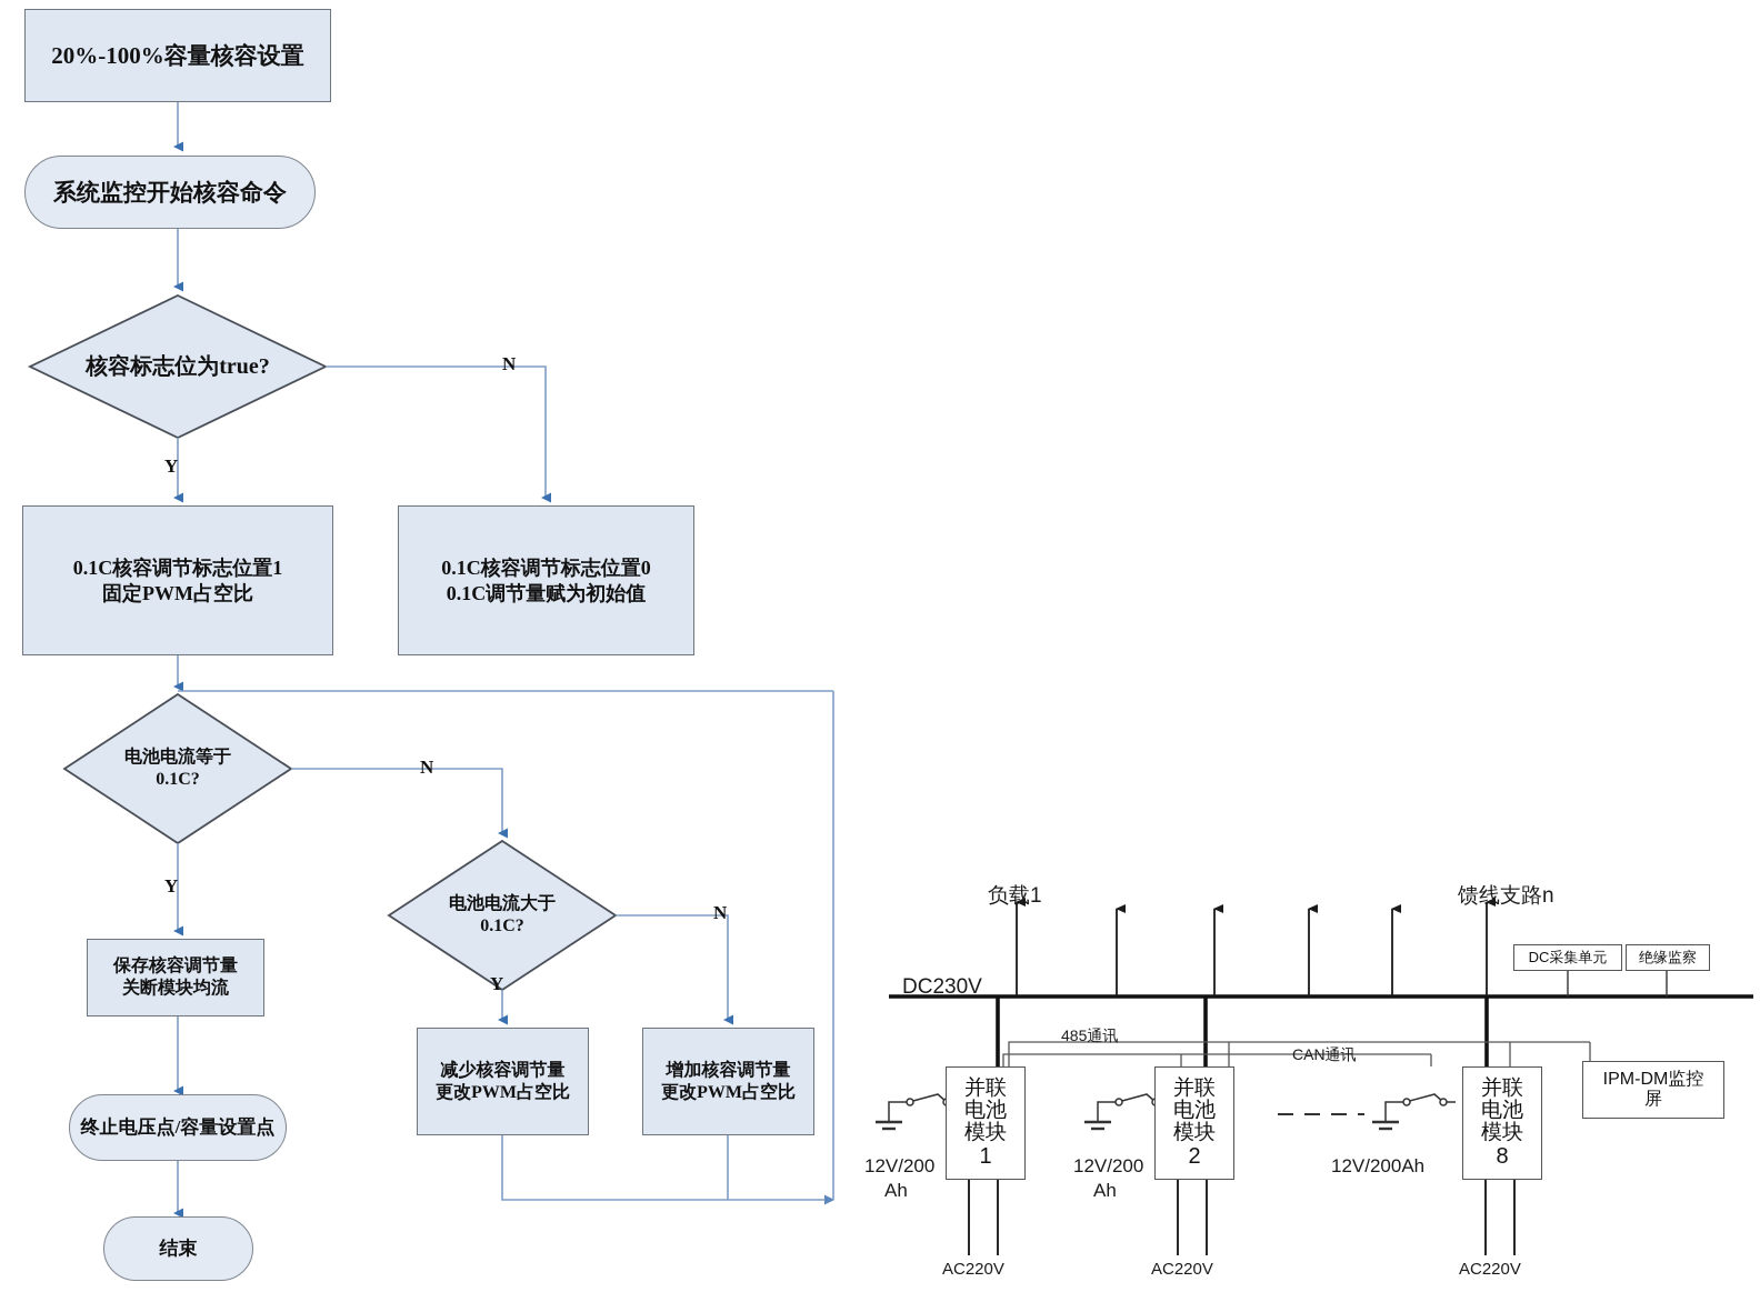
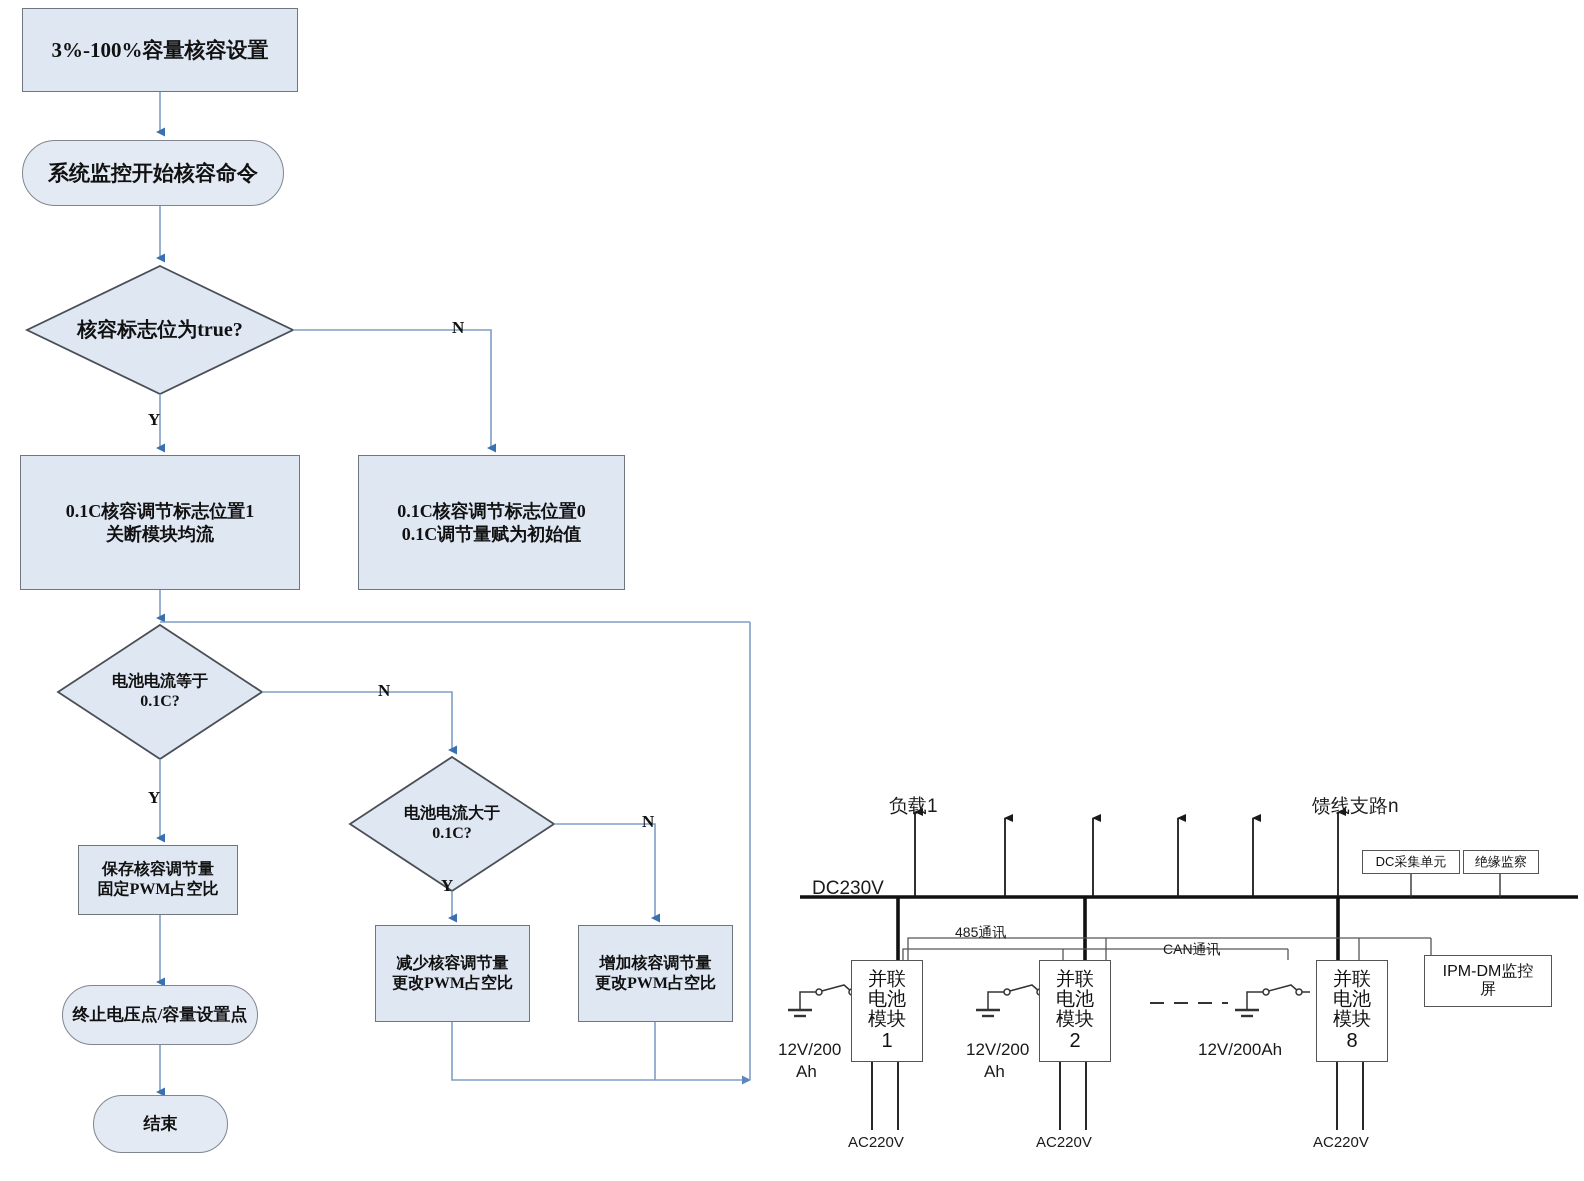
- 20%-100%容量核容设置
+ 3%-100%容量核容设置
  系统监控开始核容命令
  核容标志位为true?
  0.1C核容调节标志位置1
- 固定PWM占空比
+ 关断模块均流
  0.1C核容调节标志位置0
  0.1C调节量赋为初始值
  电池电流等于
  0.1C?
  电池电流大于
  0.1C?
  保存核容调节量
- 关断模块均流
+ 固定PWM占空比
  减少核容调节量
  更改PWM占空比
  增加核容调节量
  更改PWM占空比
  终止电压点/容量设置点
  结束
  N
  Y
  N
  Y
  N
  Y
  负载1
  馈线支路n
  DC230V
  DC采集单元
  绝缘监察
  485通讯
  CAN通讯
  IPM-DM监控
  屏
  并联
  电池
  模块
  1
  并联
  电池
  模块
  2
  并联
  电池
  模块
  8
  12V/200
  Ah
  12V/200
  Ah
  12V/200Ah
  AC220V
  AC220V
  AC220V
